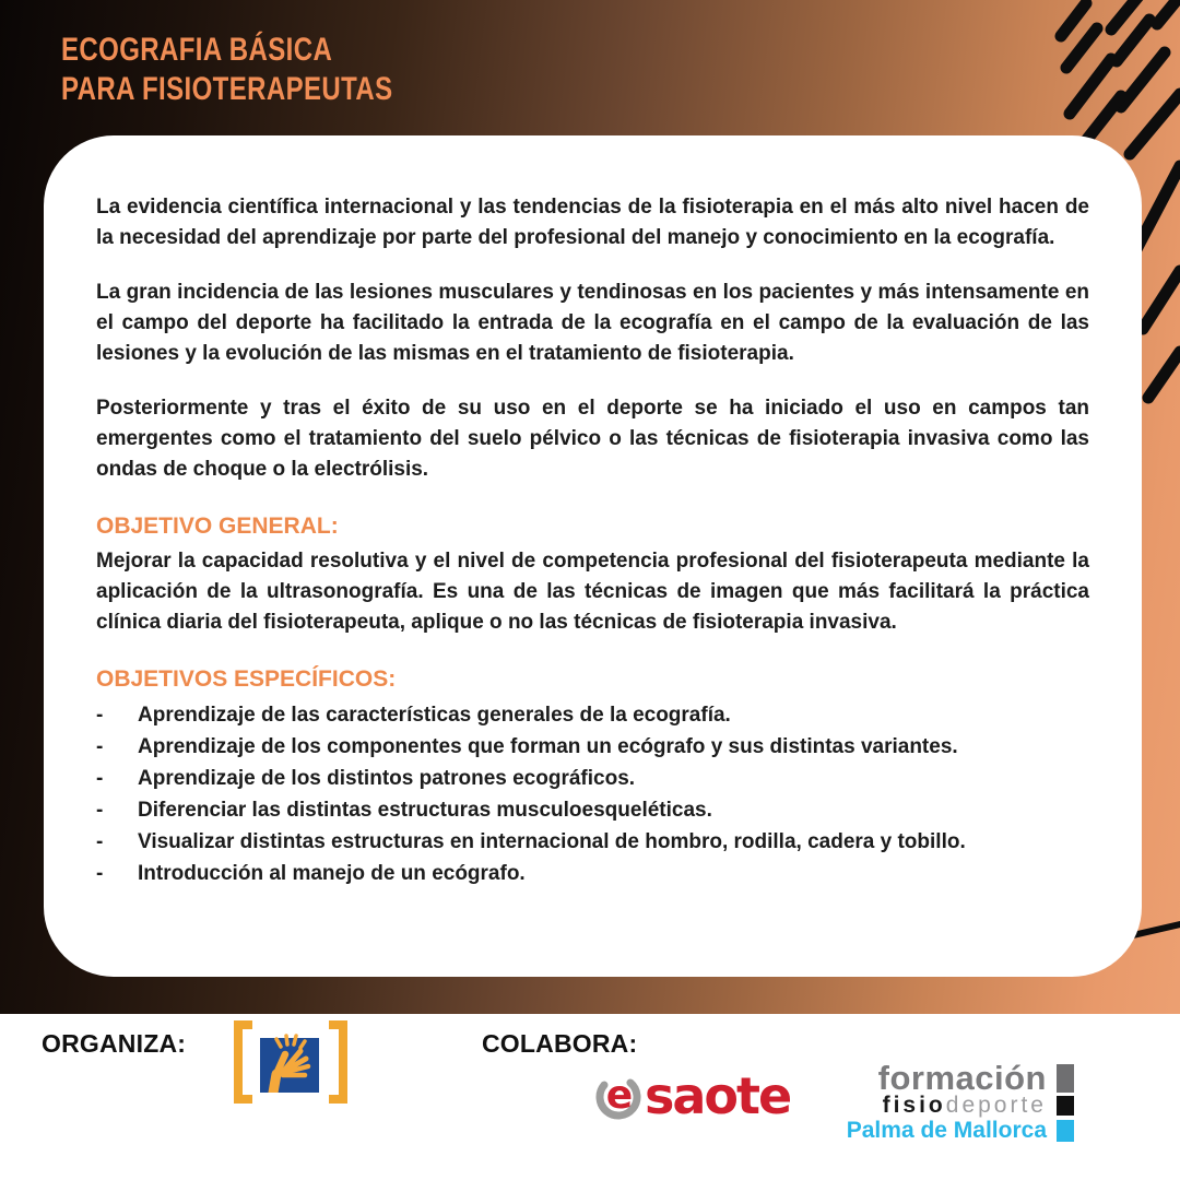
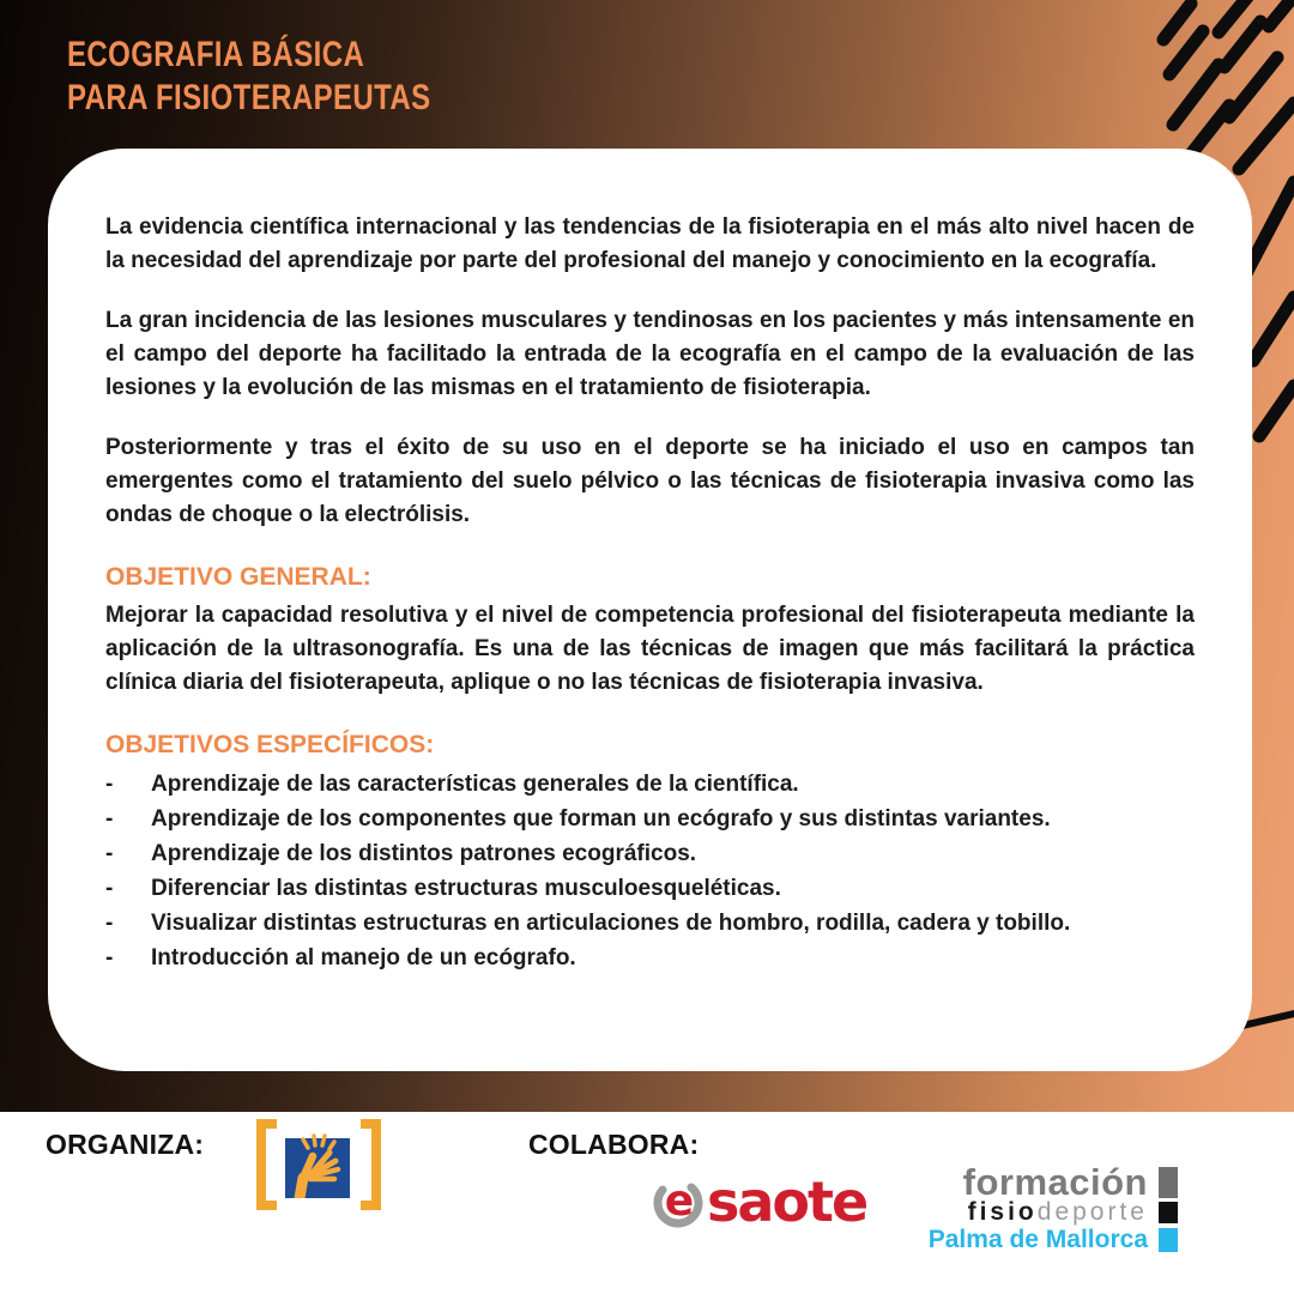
  ECOGRAFIA BÁSICA
  PARA FISIOTERAPEUTAS
  La evidencia científica internacional y las tendencias de la fisioterapia en el más alto nivel hacen de la necesidad del aprendizaje por parte del profesional del manejo y conocimiento en la ecografía.
  La gran incidencia de las lesiones musculares y tendinosas en los pacientes y más intensamente en el campo del deporte ha facilitado la entrada de la ecografía en el campo de la evaluación de las lesiones y la evolución de las mismas en el tratamiento de fisioterapia.
  Posteriormente y tras el éxito de su uso en el deporte se ha iniciado el uso en campos tan emergentes como el tratamiento del suelo pélvico o las técnicas de fisioterapia invasiva como las ondas de choque o la electrólisis.
  OBJETIVO GENERAL:
  Mejorar la capacidad resolutiva y el nivel de competencia profesional del fisioterapeuta mediante la aplicación de la ultrasonografía. Es una de las técnicas de imagen que más facilitará la práctica clínica diaria del fisioterapeuta, aplique o no las técnicas de fisioterapia invasiva.
  OBJETIVOS ESPECÍFICOS:
  -
- Aprendizaje de las características generales de la ecografía.
+ Aprendizaje de las características generales de la científica.
  -
  Aprendizaje de los componentes que forman un ecógrafo y sus distintas variantes.
  -
  Aprendizaje de los distintos patrones ecográficos.
  -
  Diferenciar las distintas estructuras musculoesqueléticas.
  -
- Visualizar distintas estructuras en internacional de hombro, rodilla, cadera y tobillo.
+ Visualizar distintas estructuras en articulaciones de hombro, rodilla, cadera y tobillo.
  -
  Introducción al manejo de un ecógrafo.
  ORGANIZA:
  COLABORA:
  e
  saote
  formación
  fisiodeporte
  Palma de Mallorca
